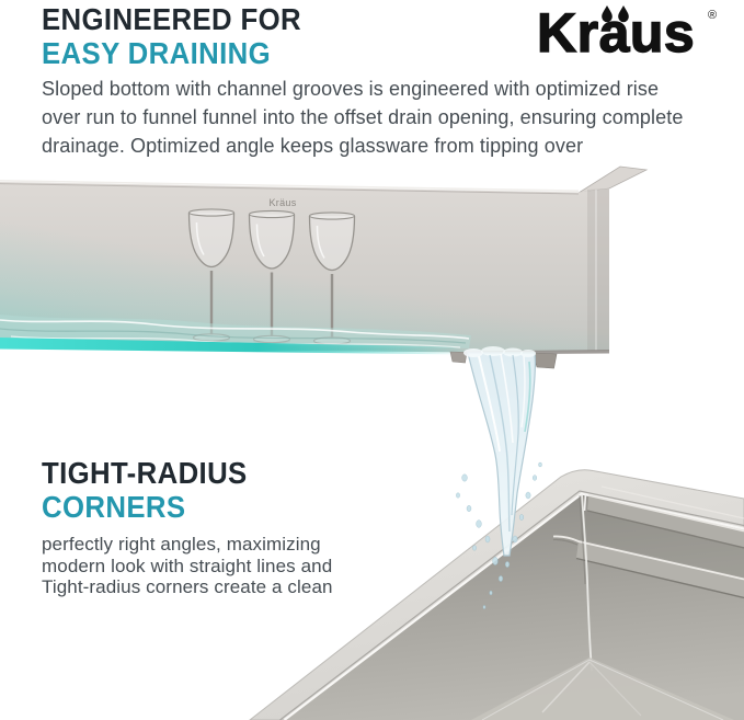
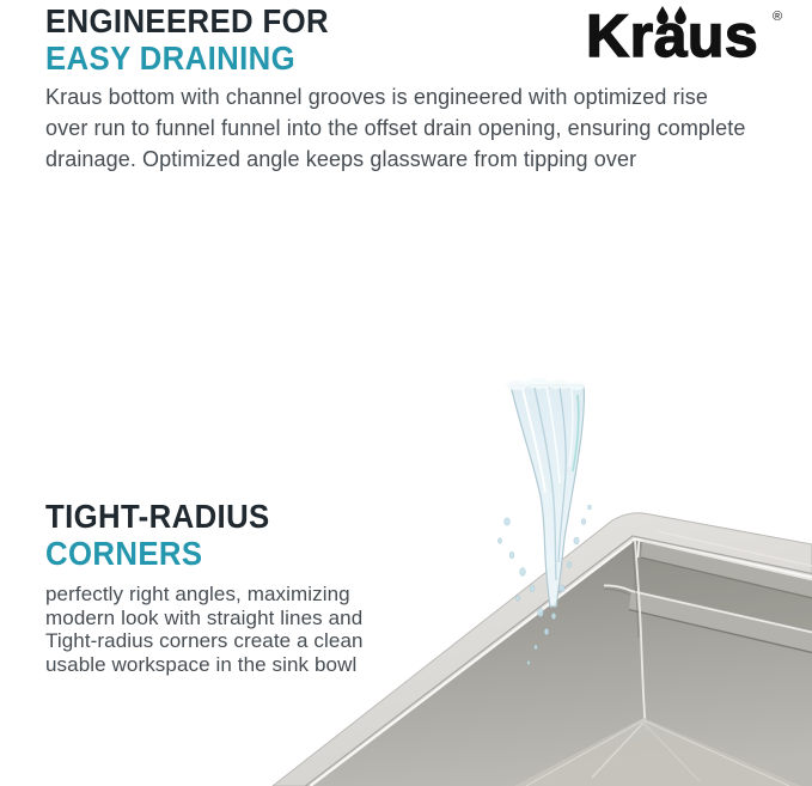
- Kräus
  Kraus
  ®
  ENGINEERED FOR
  EASY DRAINING
- Sloped bottom with channel grooves is engineered with optimized rise
+ Kraus bottom with channel grooves is engineered with optimized rise
  over run to funnel funnel into the offset drain opening, ensuring complete
  drainage. Optimized angle keeps glassware from tipping over
  TIGHT-RADIUS
  CORNERS
  perfectly right angles, maximizing
  modern look with straight lines and
  Tight-radius corners create a clean
+ usable workspace in the sink bowl
